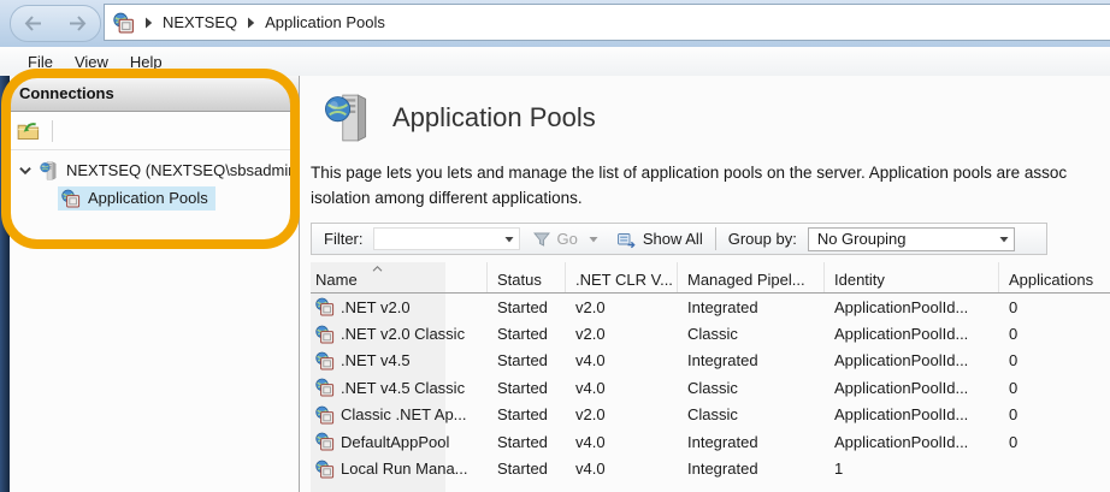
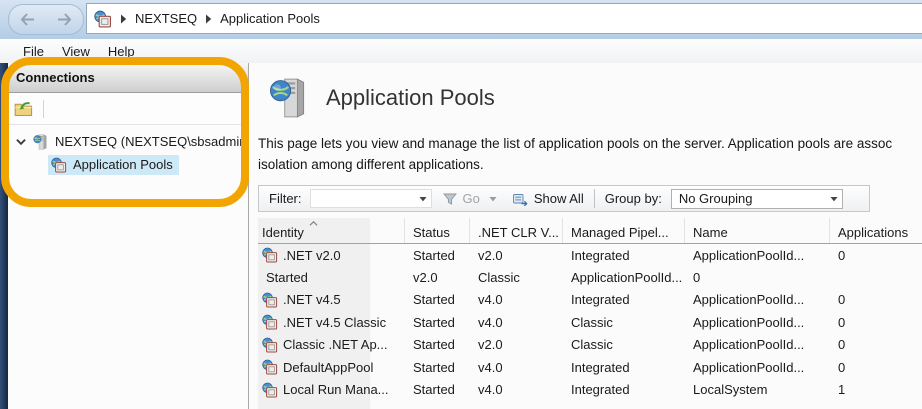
  NEXTSEQ
  Application Pools
  File
  View
  Help
  Connections
  NEXTSEQ (NEXTSEQ\sbsadmin
  Application Pools
  Application Pools
- This page lets you lets and manage the list of application pools on the server. Application pools are assoc
+ This page lets you view and manage the list of application pools on the server. Application pools are assoc
  isolation among different applications.
  Filter:
  Go
  Show All
  Group by:
  No Grouping
- Name
+ Identity
  Status
  .NET CLR V...
  Managed Pipel...
- Identity
+ Name
  Applications
  .NET v2.0
  Started
  v2.0
  Integrated
  ApplicationPoolId...
  0
- .NET v2.0 Classic
  Started
  v2.0
  Classic
  ApplicationPoolId...
  0
  .NET v4.5
  Started
  v4.0
  Integrated
  ApplicationPoolId...
  0
  .NET v4.5 Classic
  Started
  v4.0
  Classic
  ApplicationPoolId...
  0
  Classic .NET Ap...
  Started
  v2.0
  Classic
  ApplicationPoolId...
  0
  DefaultAppPool
  Started
  v4.0
  Integrated
  ApplicationPoolId...
  0
  Local Run Mana...
  Started
  v4.0
  Integrated
+ LocalSystem
  1
